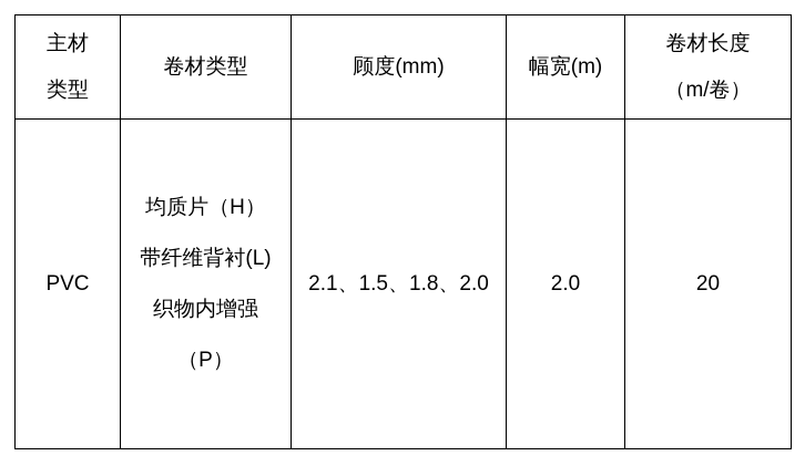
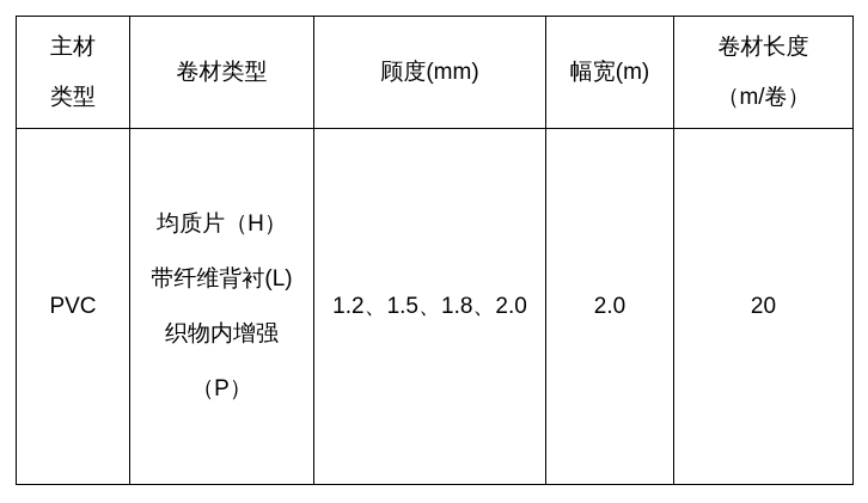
  主材 类型	卷材类型	顾度(mm)	幅宽(m)	卷材长度 （m/卷）
- PVC	均质片（H） 带纤维背衬(L) 织物内增强 （P）	2.1、1.5、1.8、2.0	2.0	20
+ PVC	均质片（H） 带纤维背衬(L) 织物内增强 （P）	1.2、1.5、1.8、2.0	2.0	20
